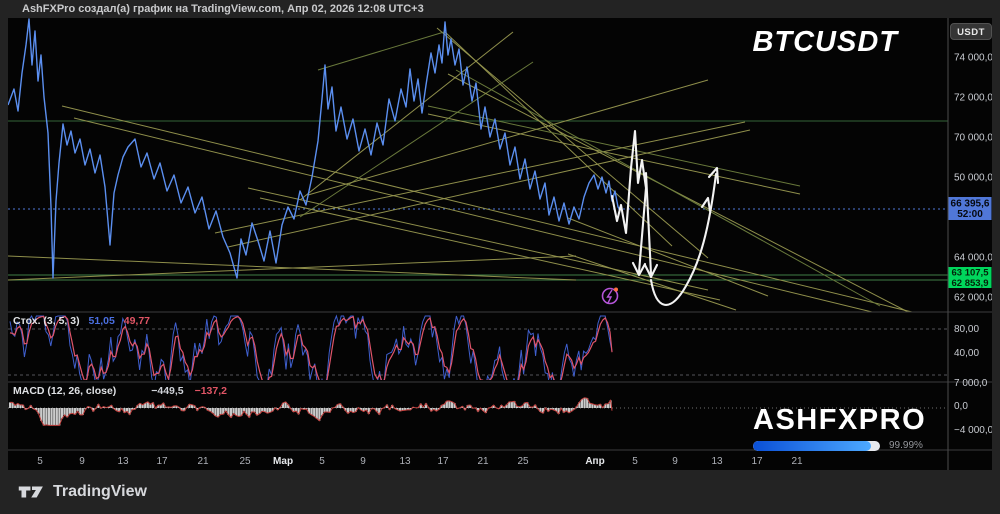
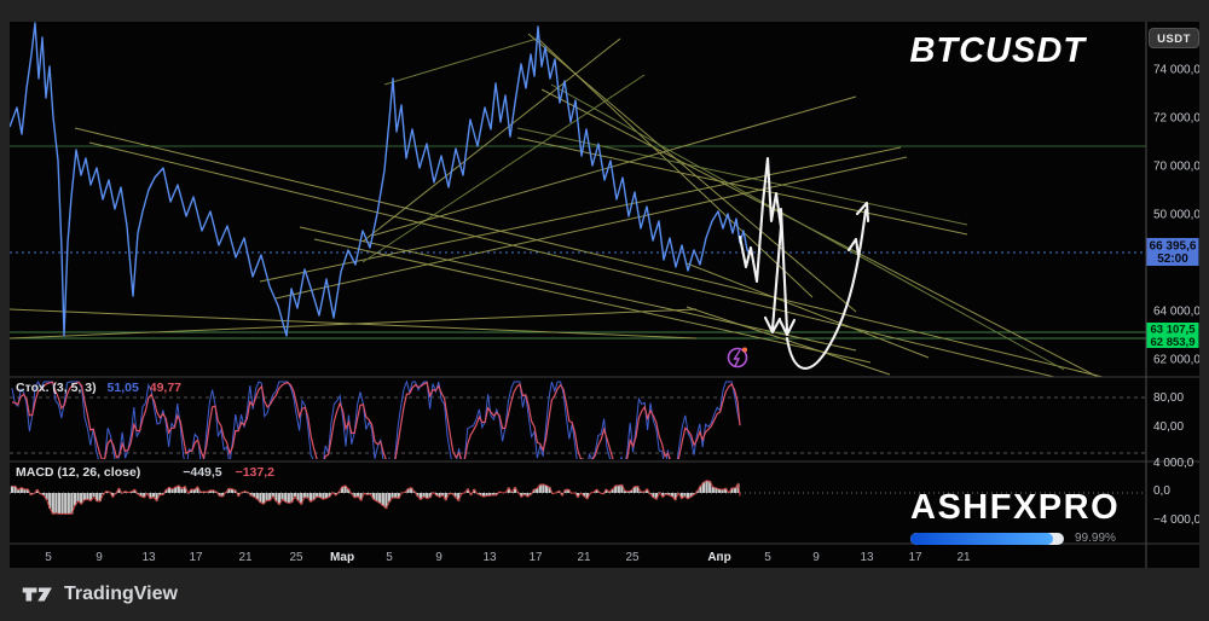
- AshFXPro создал(а) график на TradingView.com, Апр 02, 2026 12:08 UTC+3
  74 000,0
  72 000,0
  70 000,0
  50 000,0
  64 000,0
  62 000,0
  80,00
  40,00
- 7 000,0
+ 4 000,0
  0,0
  −4 000,0
  66 395,6
  52:00
  63 107,5
  62 853,9
  5
  9
  13
  17
  21
  25
  Мар
  5
  9
  13
  17
  21
  25
  Апр
  5
  9
  13
  17
  21
  BTCUSDT
  Стох. (3, 5, 3) 51,05 49,77
  MACD (12, 26, close) −449,5 −137,2
  USDT
  ASHFXPRO
  99.99%
  TradingView
